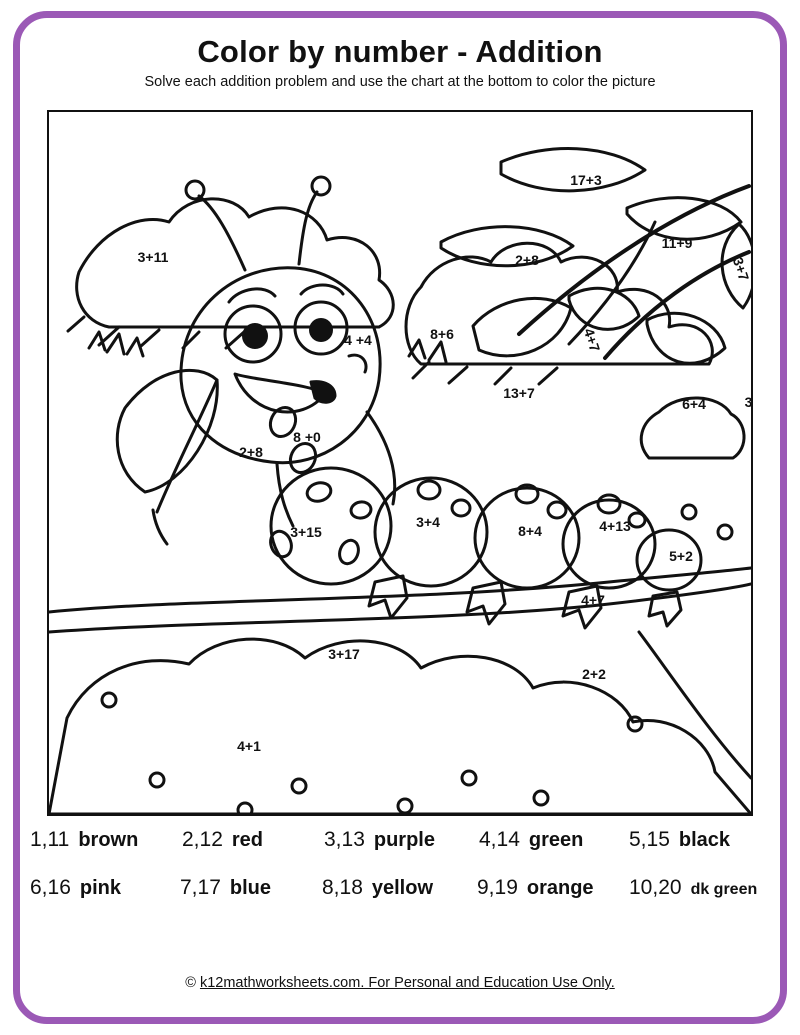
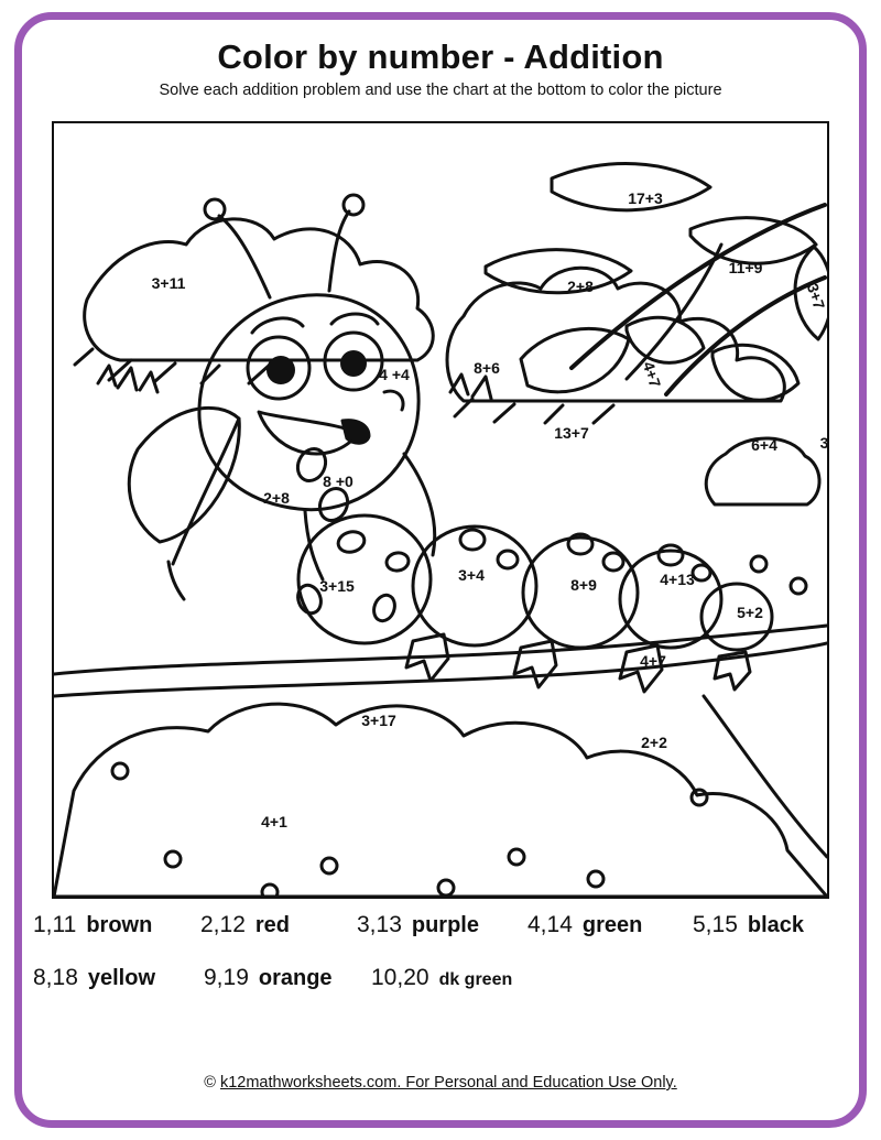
  Color by number - Addition
  Solve each addition problem and use the chart at the bottom to color the picture
  3+11
  17+3
  2+8
  11+9
  4 +4
  8+6
  13+7
  6+4
  2+8
  8 +0
  3+15
  3+4
- 8+4
+ 8+9
  4+13
  5+2
  4+7
  3+17
  2+2
  4+1
  1,11
  brown
  2,12
  red
  3,13
  purple
  4,14
  green
  5,15
  black
- 6,16
- pink
- 7,17
- blue
  8,18
  yellow
  9,19
  orange
  10,20
  dk green
  © k12mathworksheets.com. For Personal and Education Use Only.
